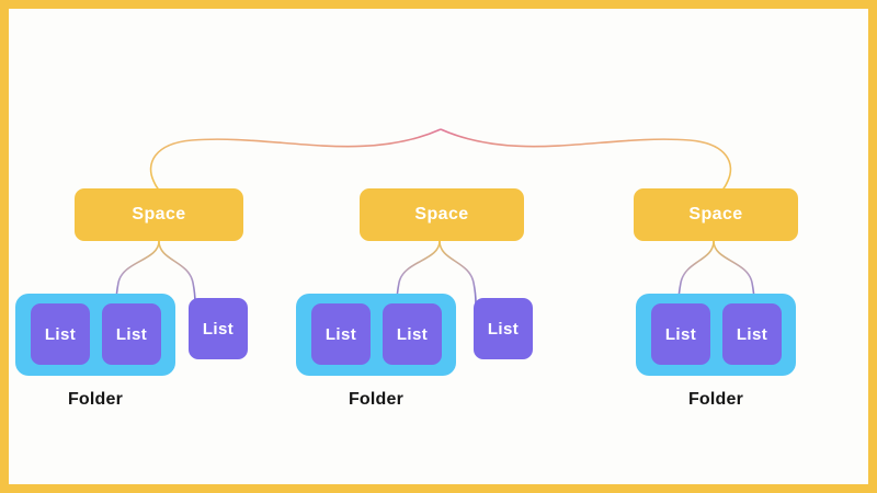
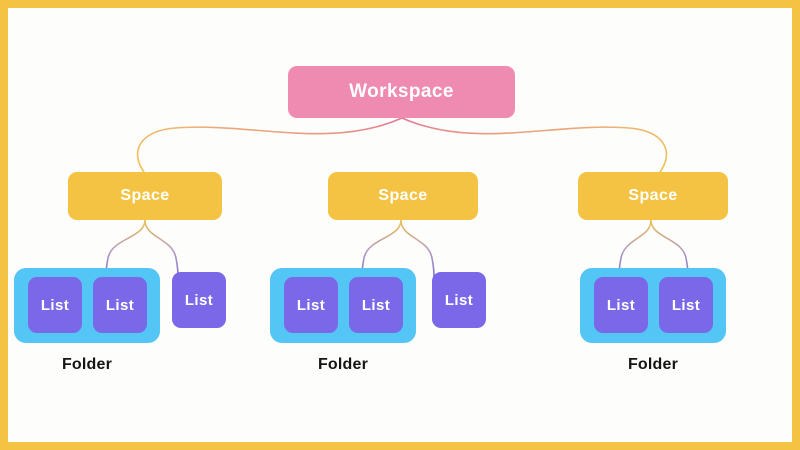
+ Workspace
  Space
  Space
  Space
  List
  List
  List
  Folder
  List
  List
  List
  Folder
  List
  List
  Folder
